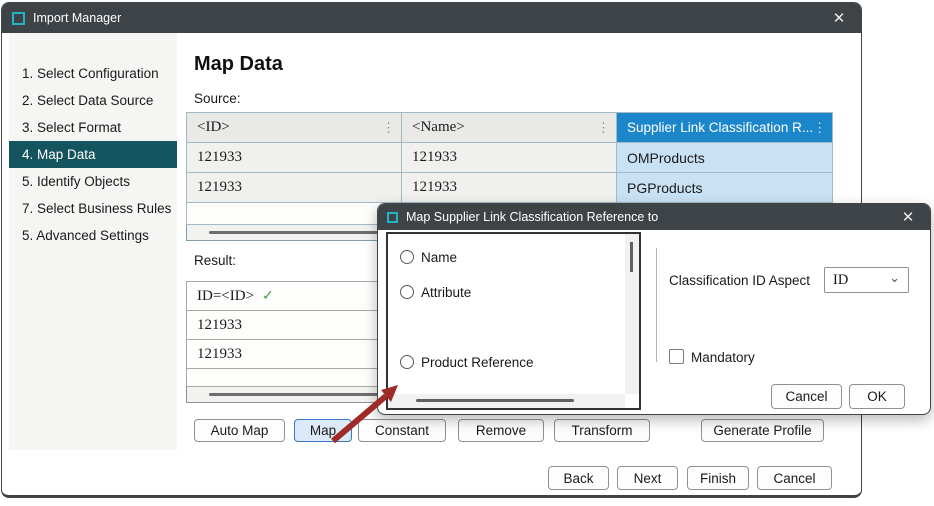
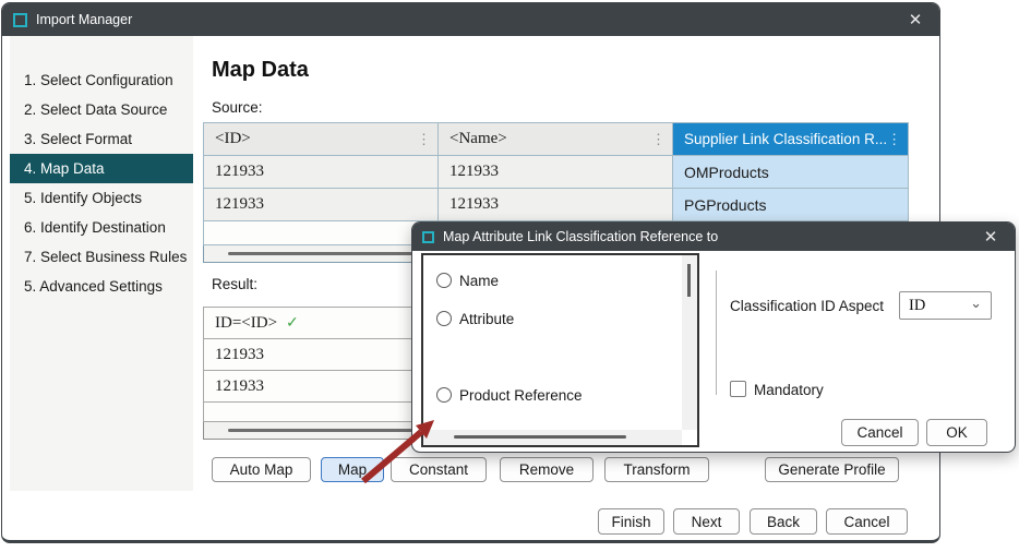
  Import Manager
  ✕
  1. Select Configuration
  2. Select Data Source
  3. Select Format
  4. Map Data
  5. Identify Objects
+ 6. Identify Destination
  7. Select Business Rules
  5. Advanced Settings
  Map Data
  Source:
  <ID> ⋮	<Name> ⋮	Supplier Link Classification R...⋮
  121933	121933	OMProducts
  121933	121933	PGProducts
  Result:
  ID=<ID> ✓
  121933
  121933
  Auto Map
  Map
  Constant
  Remove
  Transform
  Generate Profile
- Back
+ Finish
  Next
- Finish
+ Back
  Cancel
- Map Supplier Link Classification Reference to
+ Map Attribute Link Classification Reference to
  ✕
  Name
  Attribute
  Product Reference
  Classification ID Aspect
  ID
  ⌄
  Mandatory
  Cancel
  OK
